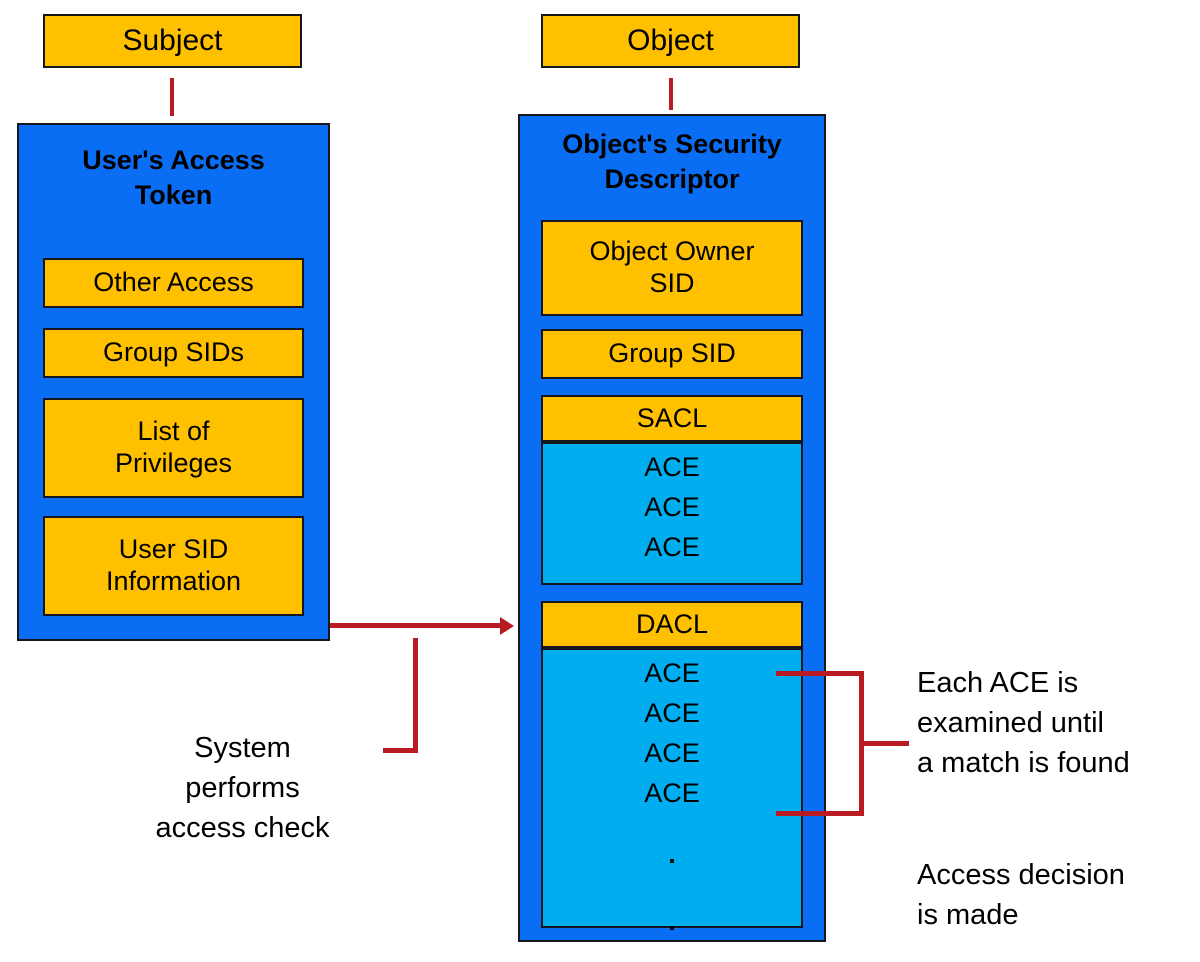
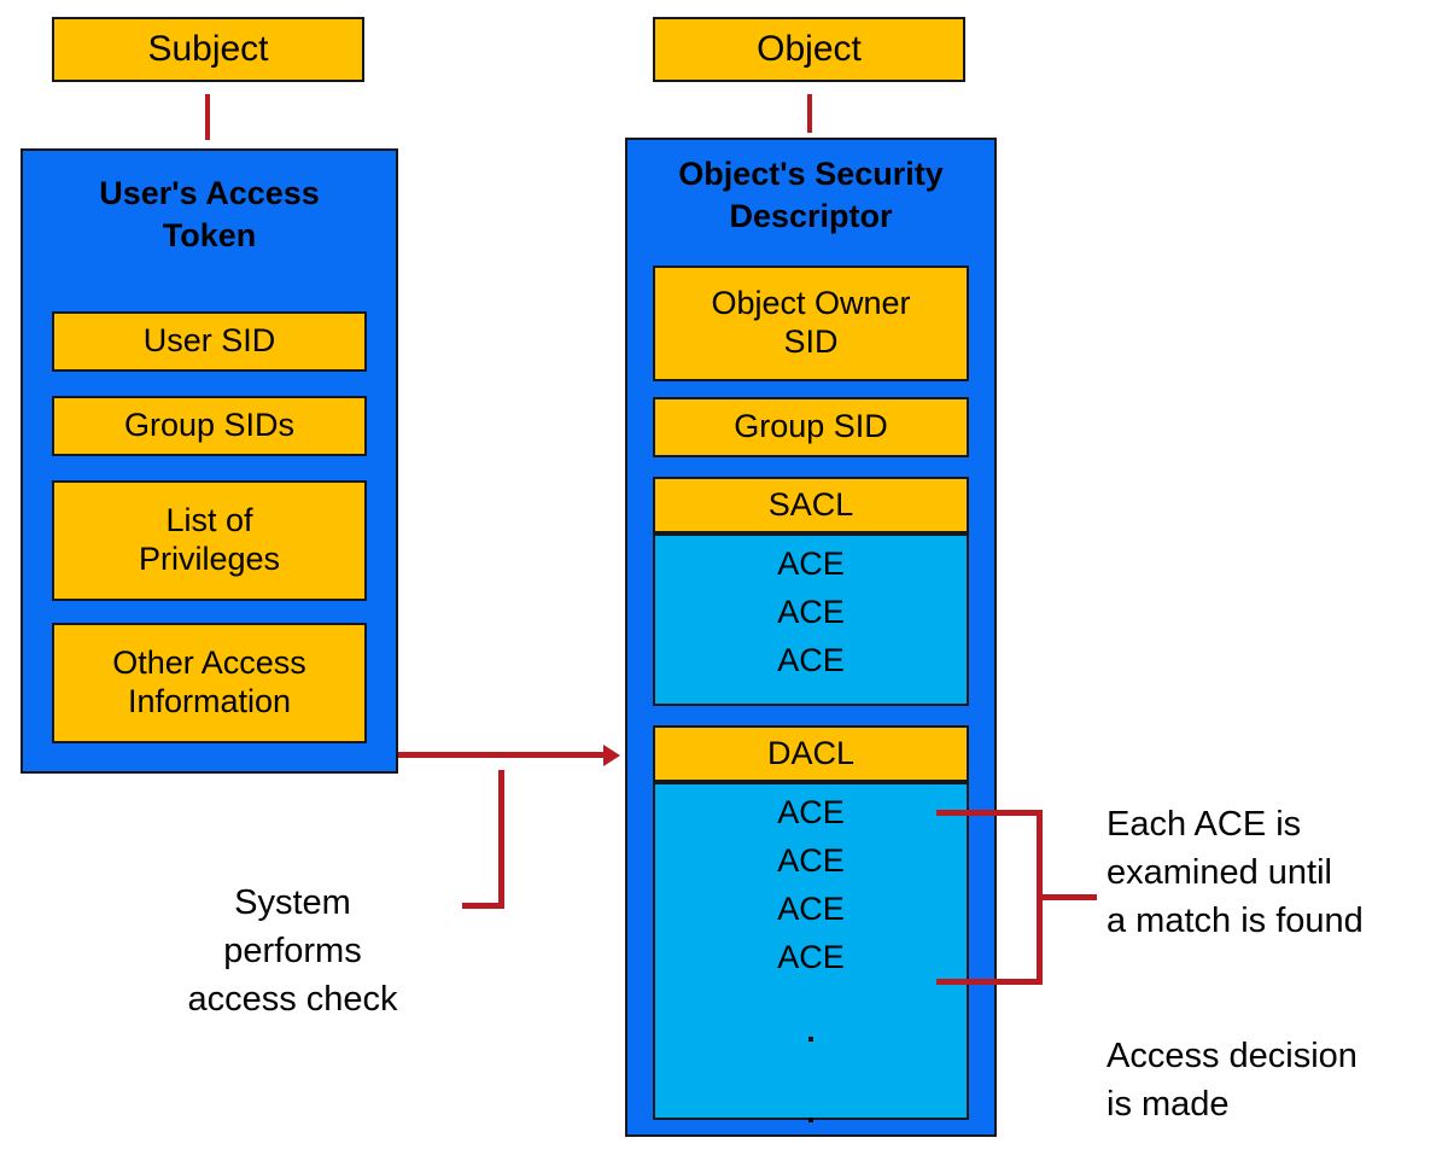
  Subject
  User's Access
  Token
- Other Access
+ User SID
  Group SIDs
  List of
  Privileges
- User SID
+ Other Access
  Information
  Object
  Object's Security
  Descriptor
  Object Owner
  SID
  Group SID
  SACL
  ACE
  ACE
  ACE
  DACL
  ACE
  ACE
  ACE
  ACE
  .
  .
  System
  performs
  access check
  Each ACE is
  examined until
  a match is found
  Access decision
  is made
